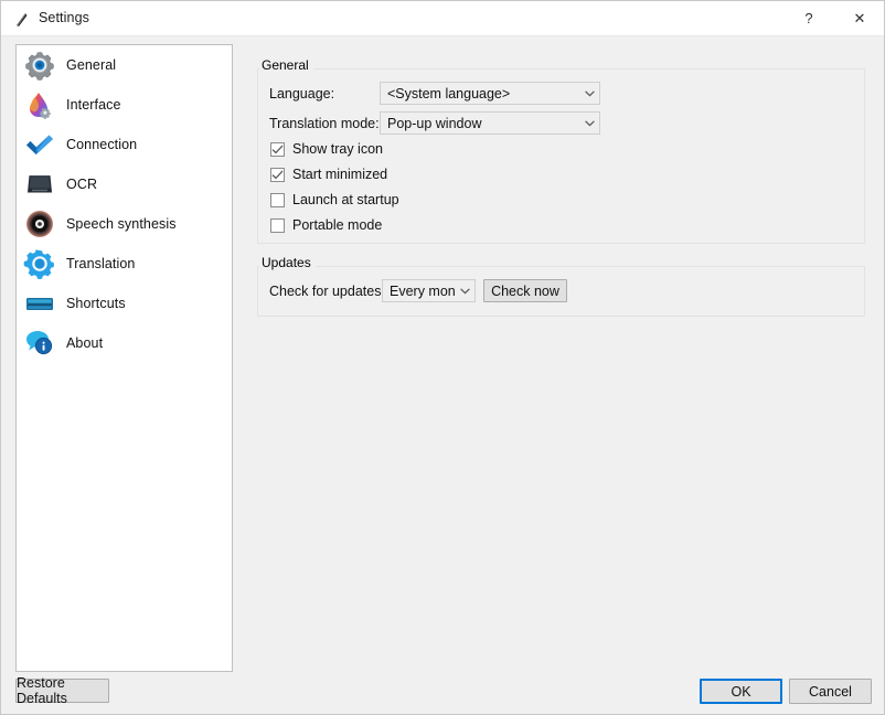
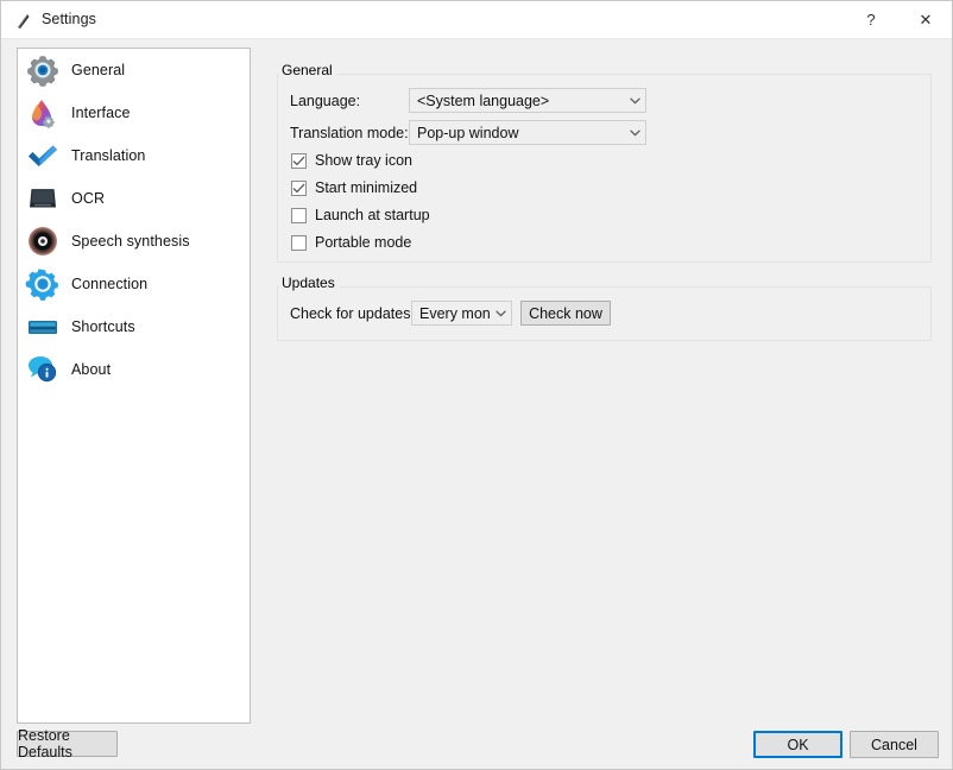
  Settings
  ?
  ✕
  General
  Interface
- Connection
+ Translation
  OCR
  Speech synthesis
- Translation
+ Connection
  Shortcuts
  About
  General
  Language:
  <System language>
  Translation mode:
  Pop-up window
  Show tray icon
  Start minimized
  Launch at startup
  Portable mode
  Updates
  Check for updates
  Every mon
  Check now
  Restore Defaults
  OK
  Cancel
